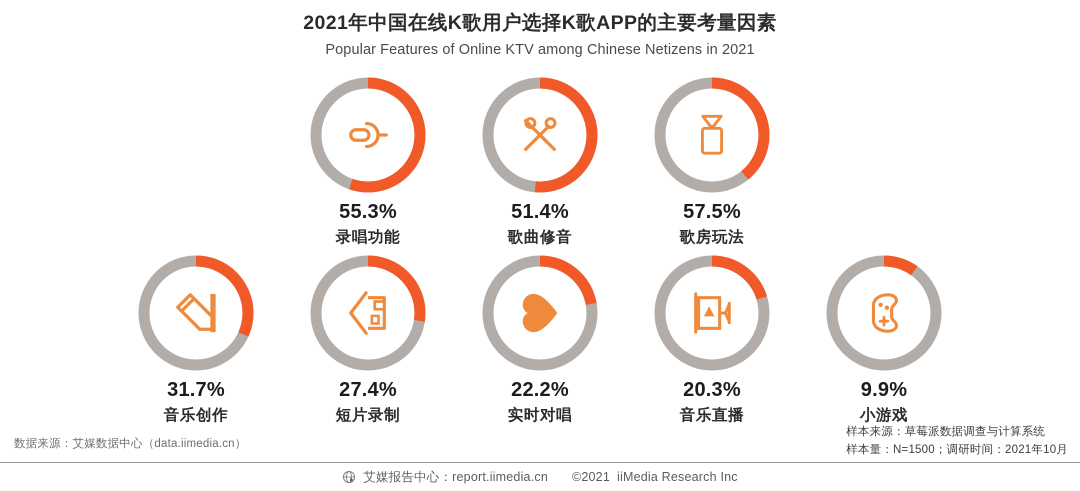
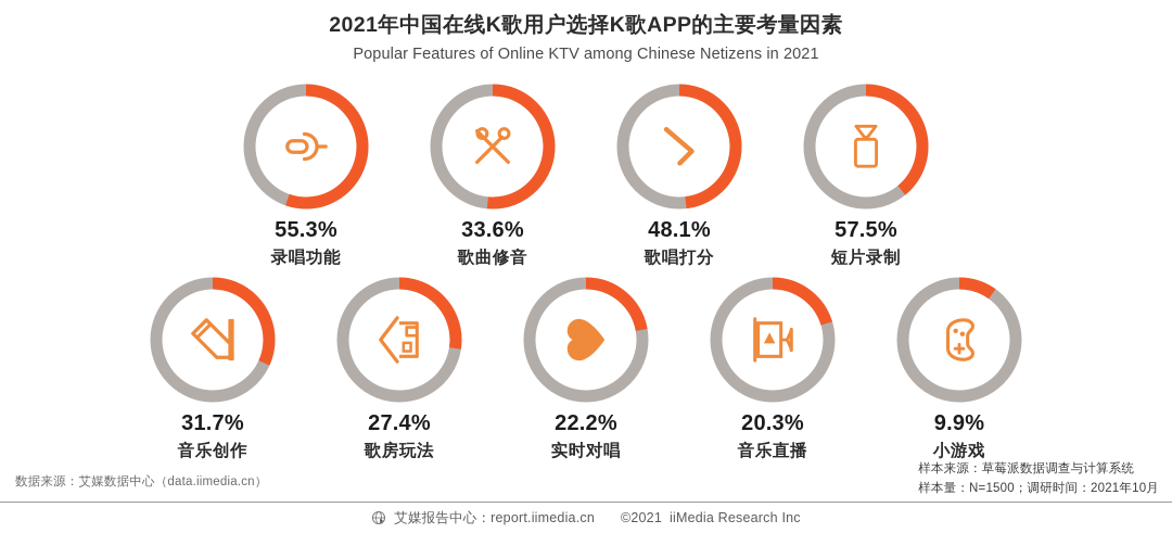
  2021年中国在线K歌用户选择K歌APP的主要考量因素
  Popular Features of Online KTV among Chinese Netizens in 2021
  55.3%
  录唱功能
- 51.4%
+ 33.6%
  歌曲修音
+ 48.1%
+ 歌唱打分
  57.5%
- 歌房玩法
+ 短片录制
  31.7%
  音乐创作
  27.4%
- 短片录制
+ 歌房玩法
  22.2%
  实时对唱
  20.3%
  音乐直播
  9.9%
  小游戏
  数据来源：艾媒数据中心（data.iimedia.cn）
  样本来源：草莓派数据调查与计算系统
  样本量：N=1500；调研时间：2021年10月
  艾媒报告中心：report.iimedia.cn
  ©2021
  iiMedia Research Inc
